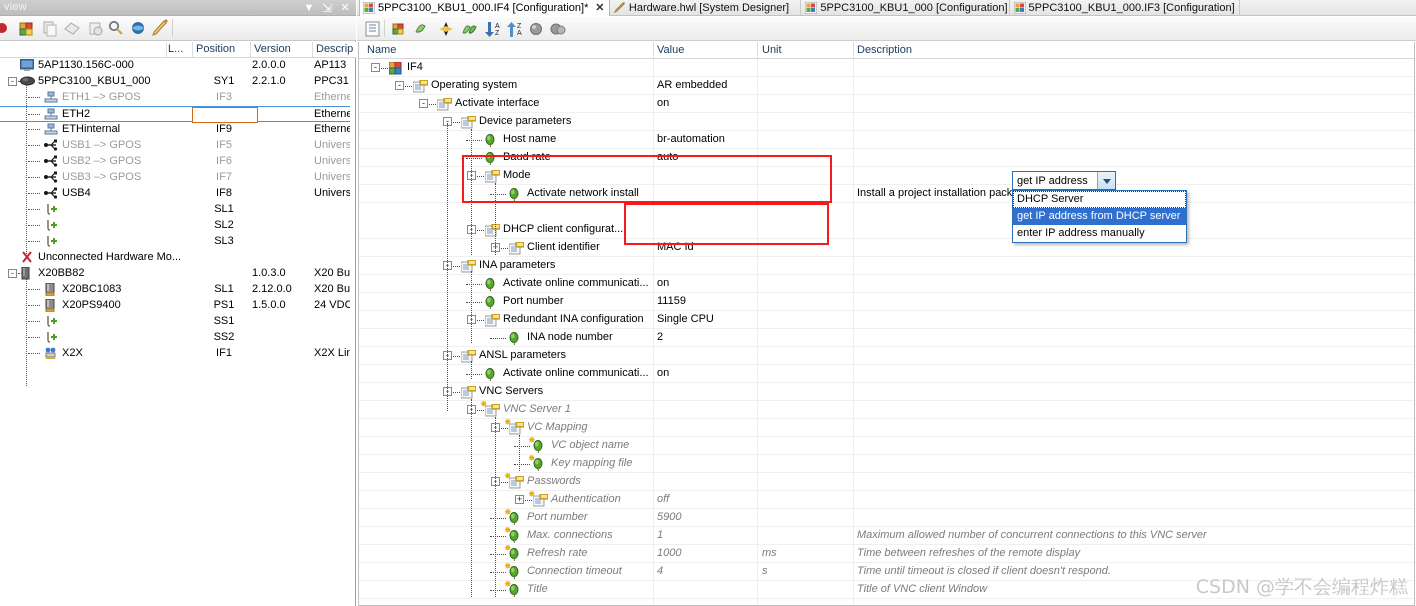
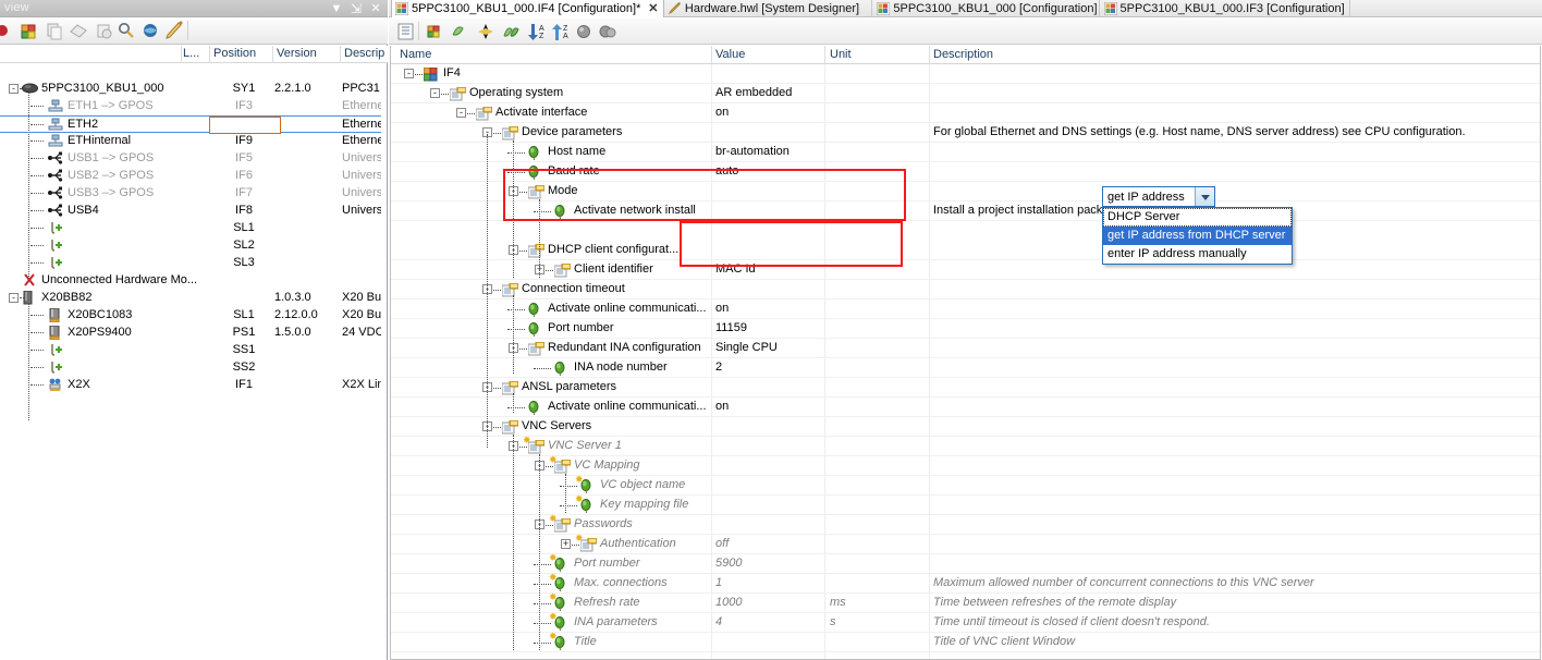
  view
  ▼
  ⇲
  ✕
  L...
  Position
  Version
  Descrip
- 5AP1130.156C-000
- 2.0.0.0
- AP113
  -
  5PPC3100_KBU1_000
  SY1
  2.2.1.0
  PPC31
  ETH1 –> GPOS
  IF3
  Etherne
  ETH2
  Etherne
  ETHinternal
  IF9
  Etherne
  USB1 –> GPOS
  IF5
  Univers
  USB2 –> GPOS
  IF6
  Univers
  USB3 –> GPOS
  IF7
  Univers
  USB4
  IF8
  Univers
  SL1
  SL2
  SL3
  Unconnected Hardware Mo...
  -
  X20BB82
  1.0.3.0
  X20 Bu
  X20BC1083
  SL1
  2.12.0.0
  X20 Bu
  X20PS9400
  PS1
  1.5.0.0
  24 VDC
  SS1
  SS2
  X2X
  IF1
  X2X Lin
  5PPC3100_KBU1_000.IF4 [Configuration]*
  ✕
  Hardware.hwl [System Designer]
  5PPC3100_KBU1_000 [Configuration]
  5PPC3100_KBU1_000.IF3 [Configuration]
  Name
  Value
  Unit
  Description
  -
  IF4
  -
  Operating system
  AR embedded
  -
  Activate interface
  on
  -
  Device parameters
+ For global Ethernet and DNS settings (e.g. Host name, DNS server address) see CPU configuration.
  Host name
  br-automation
  Baud rate
  auto
  -
  Mode
  Activate network install
  -
  DHCP client configurat...
  +
  Client identifier
  MAC Id
  -
- INA parameters
+ Connection timeout
  Activate online communicati...
  on
  Port number
  11159
  -
  Redundant INA configuration
  Single CPU
  INA node number
  2
  -
  ANSL parameters
  Activate online communicati...
  on
  -
  VNC Servers
  -
  ✸
  VNC Server 1
  -
  ✸
  VC Mapping
  ✸
  VC object name
  ✸
  Key mapping file
  -
  ✸
  Passwords
  +
  ✸
  Authentication
  off
  ✸
  Port number
  5900
  ✸
  Max. connections
  1
  Maximum allowed number of concurrent connections to this VNC server
  ✸
  Refresh rate
  1000
  ms
  Time between refreshes of the remote display
  ✸
- Connection timeout
+ INA parameters
  4
  s
  Time until timeout is closed if client doesn't respond.
  ✸
  Title
  Title of VNC client Window
  get IP address
  DHCP Server
  get IP address from DHCP server
  enter IP address manually
- CSDN @学不会编程炸糕
